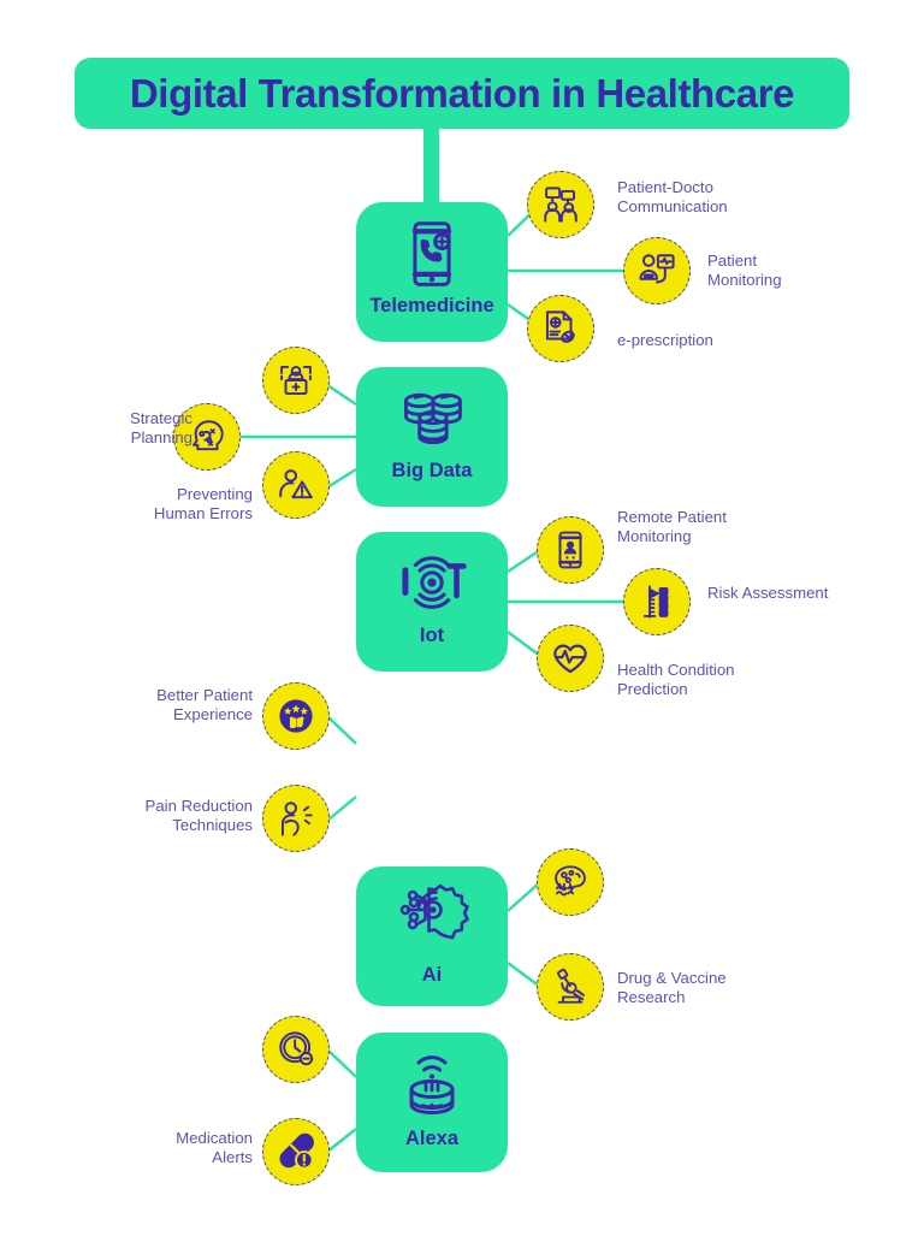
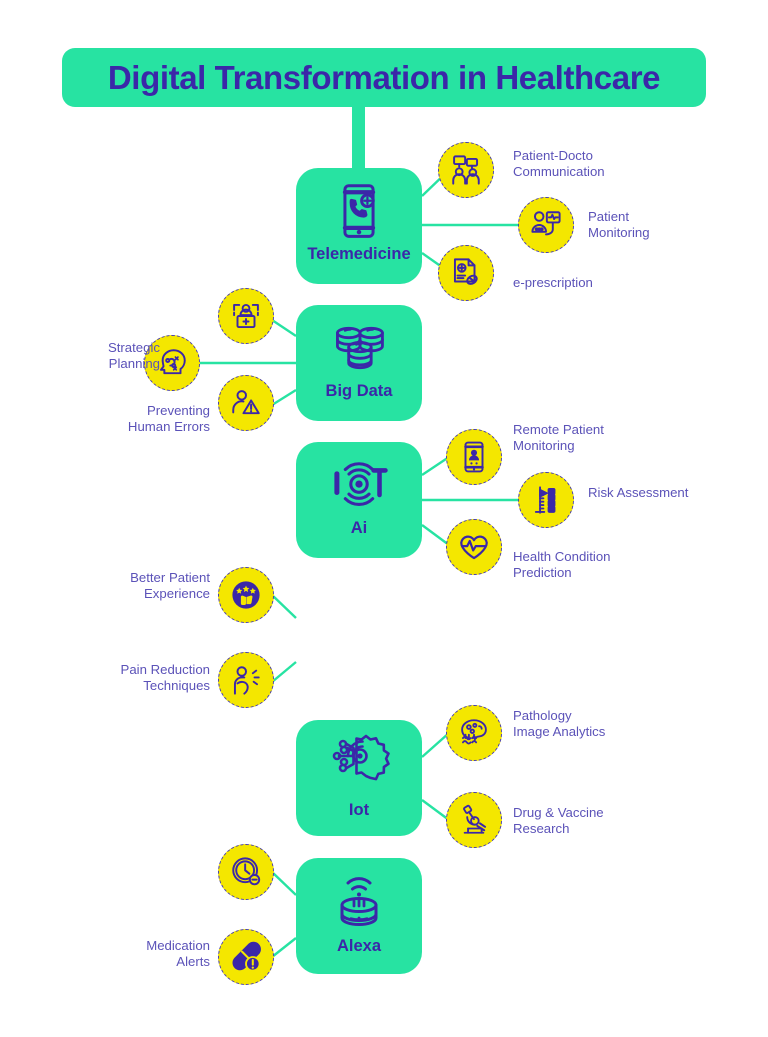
  Digital Transformation in Healthcare
  Telemedicine
  Patient-Docto
  Communication
  Patient
  Monitoring
  e-prescription
  Big Data
  Strategic
  Planning
  Preventing
  Human Errors
- Iot
+ Ai
  Remote Patient
  Monitoring
  Risk Assessment
  Health Condition
  Prediction
  Better Patient
  Experience
  Pain Reduction
  Techniques
- Ai
+ Iot
+ Pathology
+ Image Analytics
  Drug & Vaccine
  Research
  Alexa
  Medication
  Alerts
